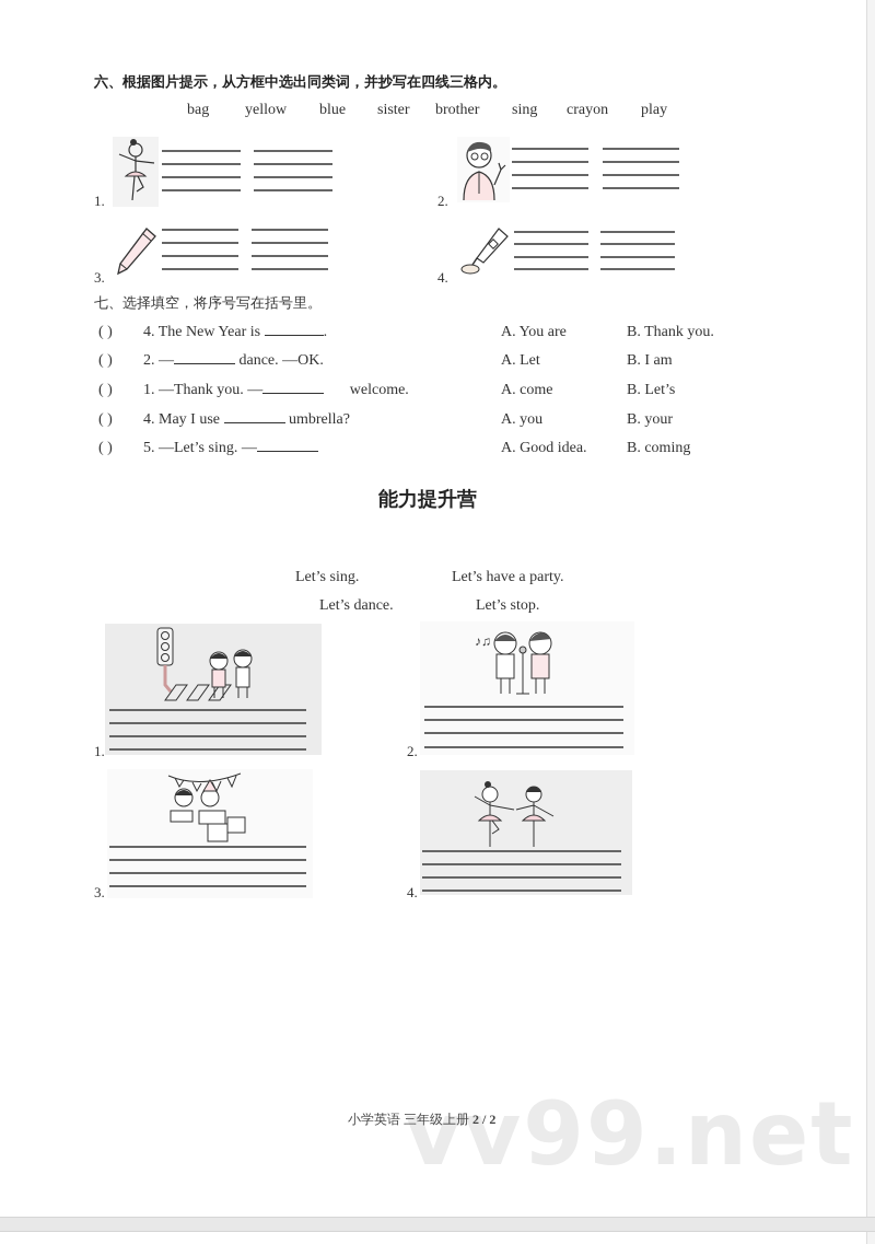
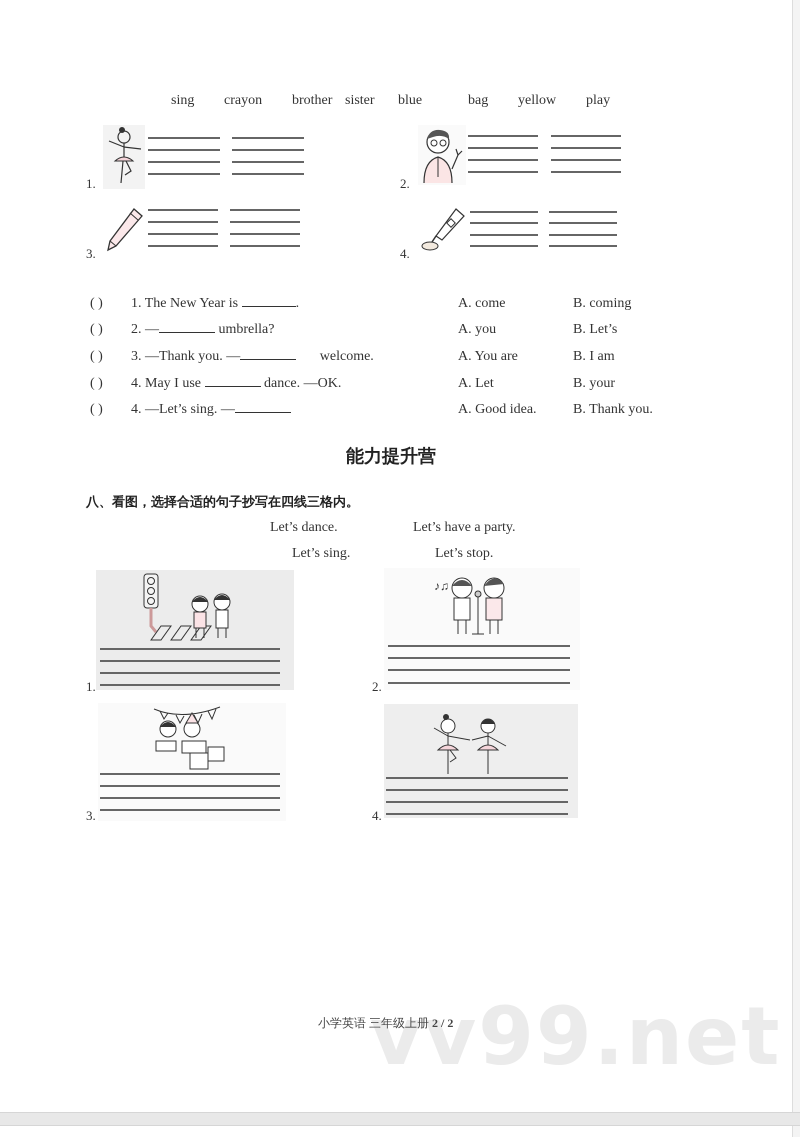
- 六、根据图片提示，从方框中选出同类词，并抄写在四线三格内。
- bag
+ sing
- yellow
+ crayon
- blue
+ brother
  sister
- brother
+ blue
- sing
+ bag
- crayon
+ yellow
  play
  1.
  2.
  3.
  4.
- 七、选择填空，将序号写在括号里。
  ( )
- 4. The New Year is .
+ 1. The New Year is .
- A. You are
+ A. come
- B. Thank you.
+ B. coming
  ( )
- 2. — dance. —OK.
+ 2. — umbrella?
- A. Let
+ A. you
- B. I am
+ B. Let’s
  ( )
- 1. —Thank you. — welcome.
+ 3. —Thank you. — welcome.
- A. come
+ A. You are
- B. Let’s
+ B. I am
  ( )
- 4. May I use umbrella?
+ 4. May I use dance. —OK.
- A. you
+ A. Let
  B. your
  ( )
- 5. —Let’s sing. —
+ 4. —Let’s sing. —
  A. Good idea.
- B. coming
+ B. Thank you.
  能力提升营
+ 八、看图，选择合适的句子抄写在四线三格内。
- Let’s sing.
+ Let’s dance.
  Let’s have a party.
- Let’s dance.
+ Let’s sing.
  Let’s stop.
  1.
  ♪♫
  2.
  3.
  4.
  vv99.net
  小学英语 三年级上册 2 / 2
